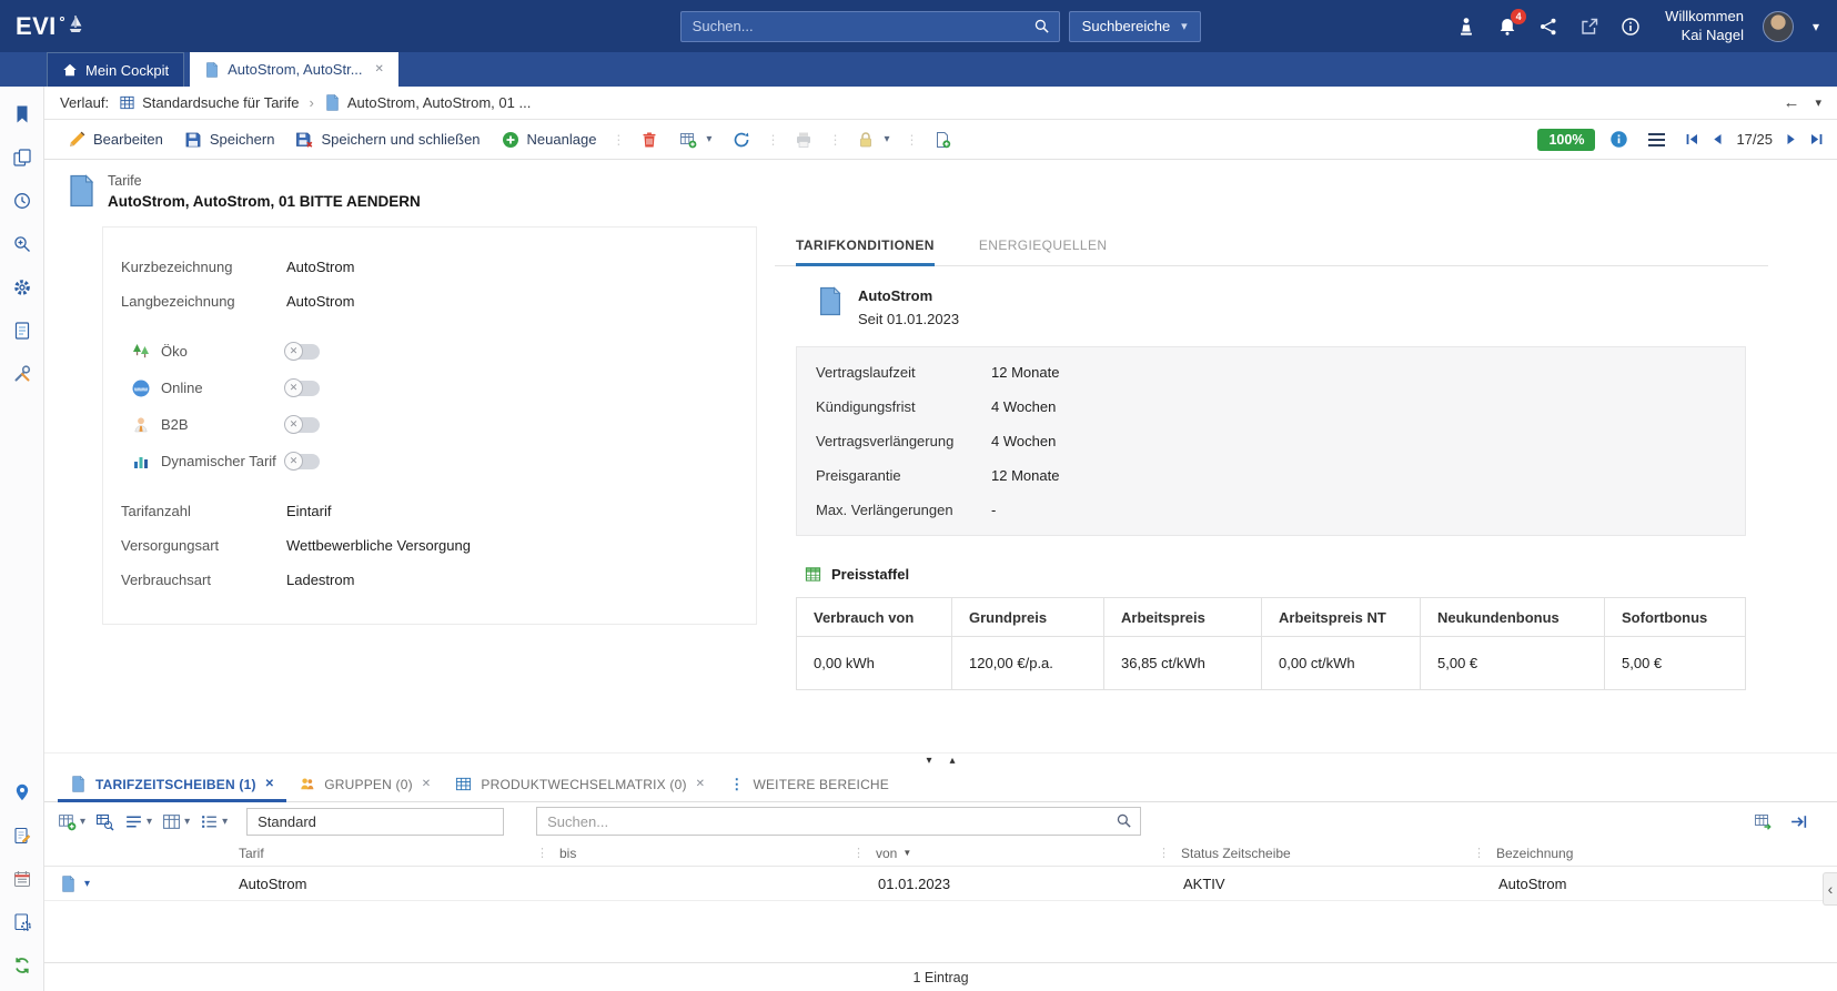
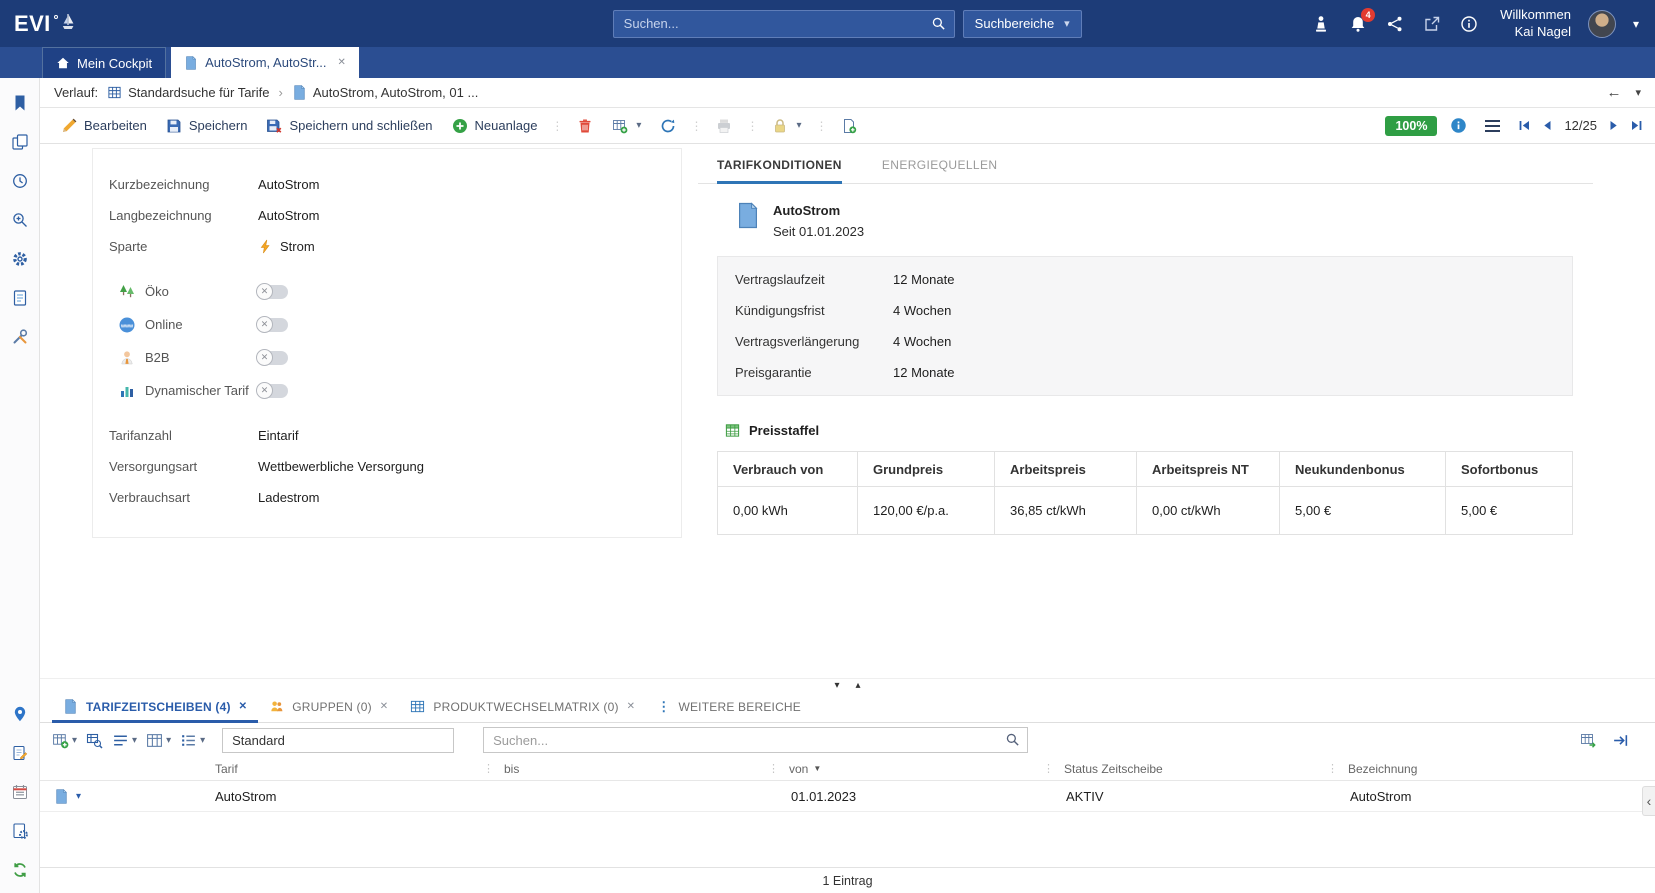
  EVI
  Suchen...
  Suchbereiche
  ▾
  4
  Willkommen
  Kai Nagel
  ▾
  Mein Cockpit
  AutoStrom, AutoStr...
  ✕
  Verlauf:
  Standardsuche für Tarife
  ›
  AutoStrom, AutoStrom, 01 ...
  ←
  ▾
  Bearbeiten
  Speichern
  Speichern und schließen
  Neuanlage
  ⋮
  ▾
  ⋮
  ⋮
  ▾
  ⋮
  100%
- 17/25
+ 12/25
- Tarife
- AutoStrom, AutoStrom, 01 BITTE AENDERN
  Kurzbezeichnung
  AutoStrom
  Langbezeichnung
  AutoStrom
+ Sparte
+ Strom
  Öko
  ✕
  Online
  ✕
  B2B
  ✕
  Dynamischer Tarif
  ✕
  Tarifanzahl
  Eintarif
  Versorgungsart
  Wettbewerbliche Versorgung
  Verbrauchsart
  Ladestrom
  TARIFKONDITIONEN
  ENERGIEQUELLEN
  AutoStrom
  Seit 01.01.2023
  Vertragslaufzeit
  12 Monate
  Kündigungsfrist
  4 Wochen
  Vertragsverlängerung
  4 Wochen
  Preisgarantie
  12 Monate
- Max. Verlängerungen
- -
  Preisstaffel
  Verbrauch von	Grundpreis	Arbeitspreis	Arbeitspreis NT	Neukundenbonus	Sofortbonus
  0,00 kWh	120,00 €/p.a.	36,85 ct/kWh	0,00 ct/kWh	5,00 €	5,00 €
  ▾
  ▴
- TARIFZEITSCHEIBEN (1)
+ TARIFZEITSCHEIBEN (4)
  ✕
  GRUPPEN (0)
  ✕
  PRODUKTWECHSELMATRIX (0)
  ✕
  ⋮
  WEITERE BEREICHE
  ▾
  ▾
  ▾
  ▾
  Standard
  Suchen...
  Tarif
  ⋮
  bis
  ⋮
  von
  ▼
  ⋮
  Status Zeitscheibe
  ⋮
  Bezeichnung
  ▾
  AutoStrom
  01.01.2023
  AKTIV
  AutoStrom
  1 Eintrag
  ‹
